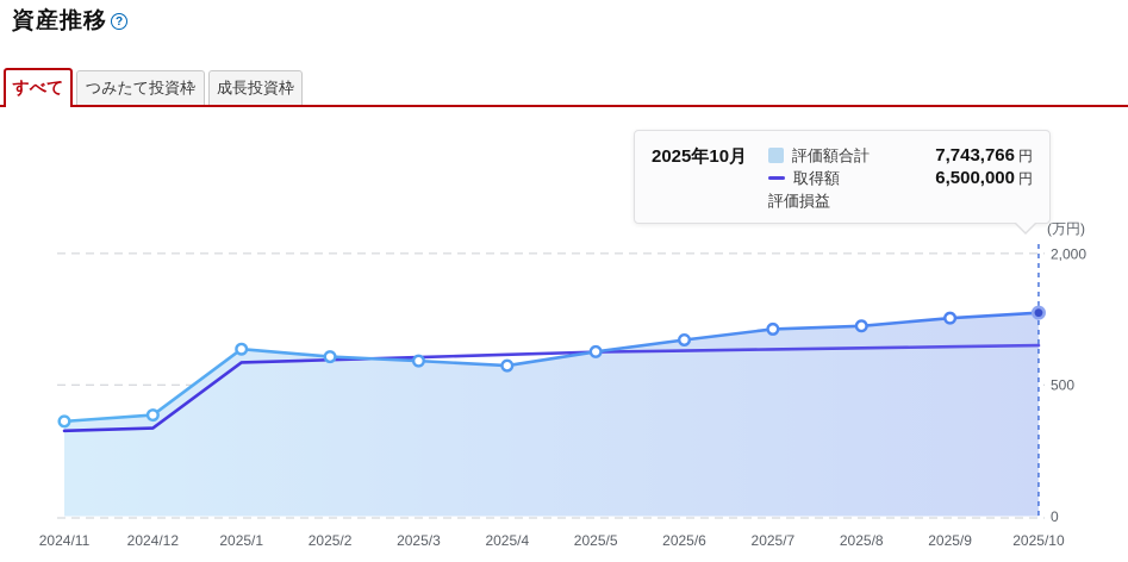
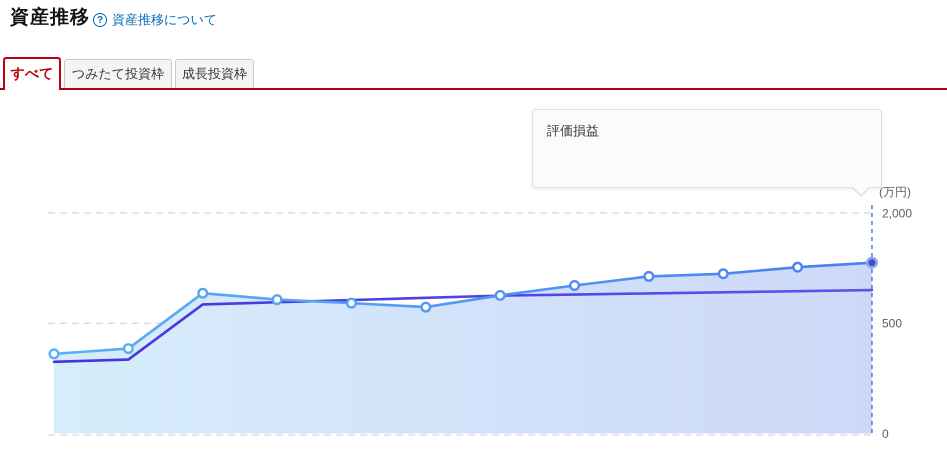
  0
  500
  2,000
  (万円)
- 2024/11
- 2024/12
- 2025/1
- 2025/2
- 2025/3
- 2025/4
- 2025/5
- 2025/6
- 2025/7
- 2025/8
- 2025/9
- 2025/10
  資産推移
  ?
+ 資産推移について
  すべて
  つみたて投資枠
  成長投資枠
- 2025年10月
- 評価額合計
- 7,743,766 円
- 取得額
- 6,500,000 円
  評価損益
